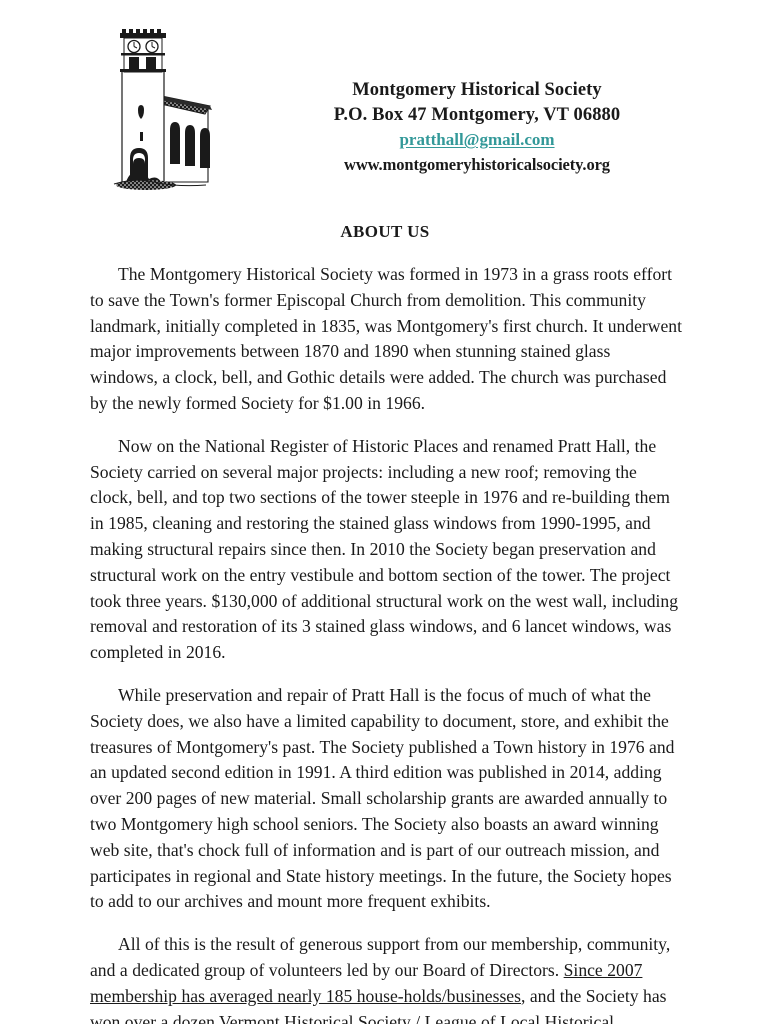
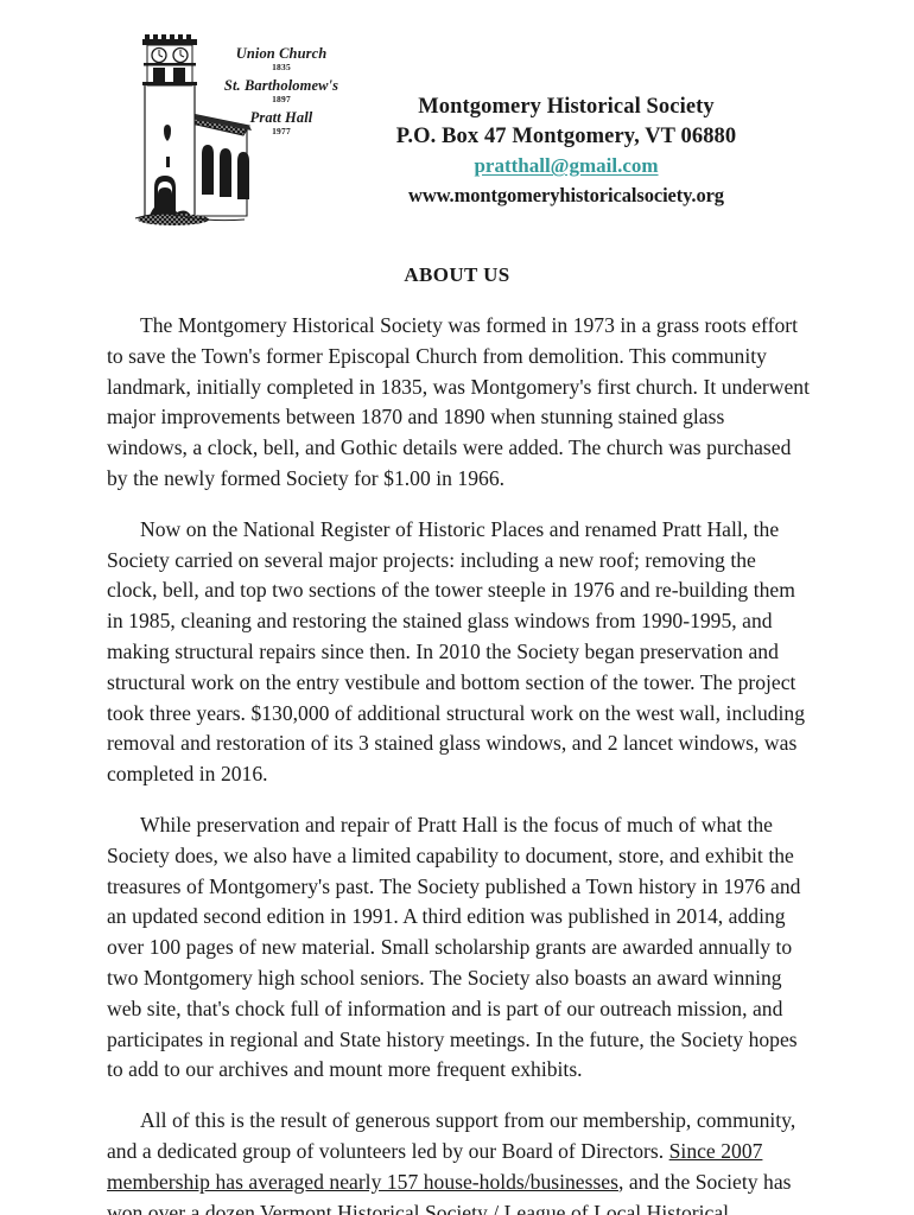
+ Union Church
+ 1835
+ St. Bartholomew's
+ 1897
+ Pratt Hall
+ 1977
  Montgomery Historical Society
  P.O. Box 47 Montgomery, VT 06880
  pratthall@gmail.com
  www.montgomeryhistoricalsociety.org
  ABOUT US
  The Montgomery Historical Society was formed in 1973 in a grass roots effort to save the Town's former Episcopal Church from demolition. This community landmark, initially completed in 1835, was Montgomery's first church. It underwent major improvements between 1870 and 1890 when stunning stained glass windows, a clock, bell, and Gothic details were added. The church was purchased by the newly formed Society for $1.00 in 1966.
- Now on the National Register of Historic Places and renamed Pratt Hall, the Society carried on several major projects: including a new roof; removing the clock, bell, and top two sections of the tower steeple in 1976 and re-building them in 1985, cleaning and restoring the stained glass windows from 1990-1995, and making structural repairs since then. In 2010 the Society began preservation and structural work on the entry vestibule and bottom section of the tower. The project took three years. $130,000 of additional structural work on the west wall, including removal and restoration of its 3 stained glass windows, and 6 lancet windows, was completed in 2016.
+ Now on the National Register of Historic Places and renamed Pratt Hall, the Society carried on several major projects: including a new roof; removing the clock, bell, and top two sections of the tower steeple in 1976 and re-building them in 1985, cleaning and restoring the stained glass windows from 1990-1995, and making structural repairs since then. In 2010 the Society began preservation and structural work on the entry vestibule and bottom section of the tower. The project took three years. $130,000 of additional structural work on the west wall, including removal and restoration of its 3 stained glass windows, and 2 lancet windows, was completed in 2016.
- While preservation and repair of Pratt Hall is the focus of much of what the Society does, we also have a limited capability to document, store, and exhibit the treasures of Montgomery's past. The Society published a Town history in 1976 and an updated second edition in 1991. A third edition was published in 2014, adding over 200 pages of new material. Small scholarship grants are awarded annually to two Montgomery high school seniors. The Society also boasts an award winning web site, that's chock full of information and is part of our outreach mission, and participates in regional and State history meetings. In the future, the Society hopes to add to our archives and mount more frequent exhibits.
+ While preservation and repair of Pratt Hall is the focus of much of what the Society does, we also have a limited capability to document, store, and exhibit the treasures of Montgomery's past. The Society published a Town history in 1976 and an updated second edition in 1991. A third edition was published in 2014, adding over 100 pages of new material. Small scholarship grants are awarded annually to two Montgomery high school seniors. The Society also boasts an award winning web site, that's chock full of information and is part of our outreach mission, and participates in regional and State history meetings. In the future, the Society hopes to add to our archives and mount more frequent exhibits.
- All of this is the result of generous support from our membership, community, and a dedicated group of volunteers led by our Board of Directors. Since 2007 membership has averaged nearly 185 house-holds/businesses, and the Society has won over a dozen Vermont Historical Society / League of Local Historical
+ All of this is the result of generous support from our membership, community, and a dedicated group of volunteers led by our Board of Directors. Since 2007 membership has averaged nearly 157 house-holds/businesses, and the Society has won over a dozen Vermont Historical Society / League of Local Historical
